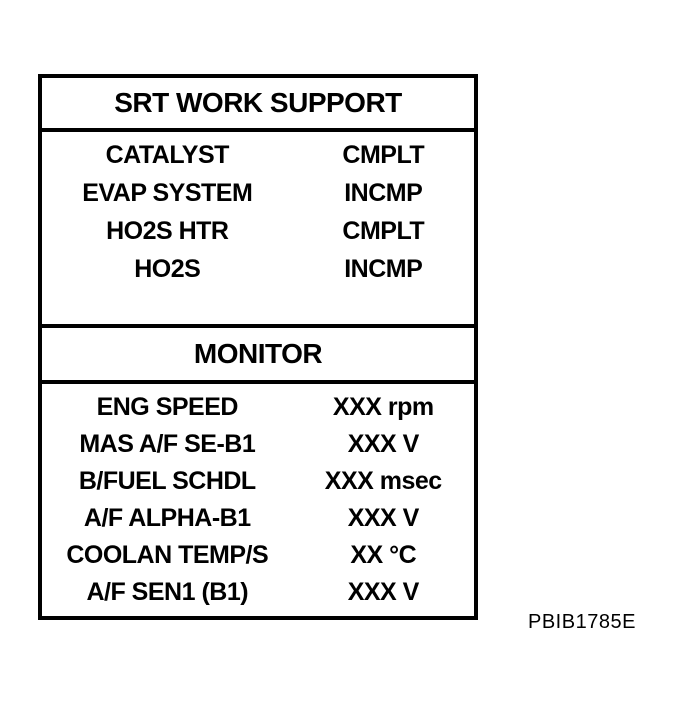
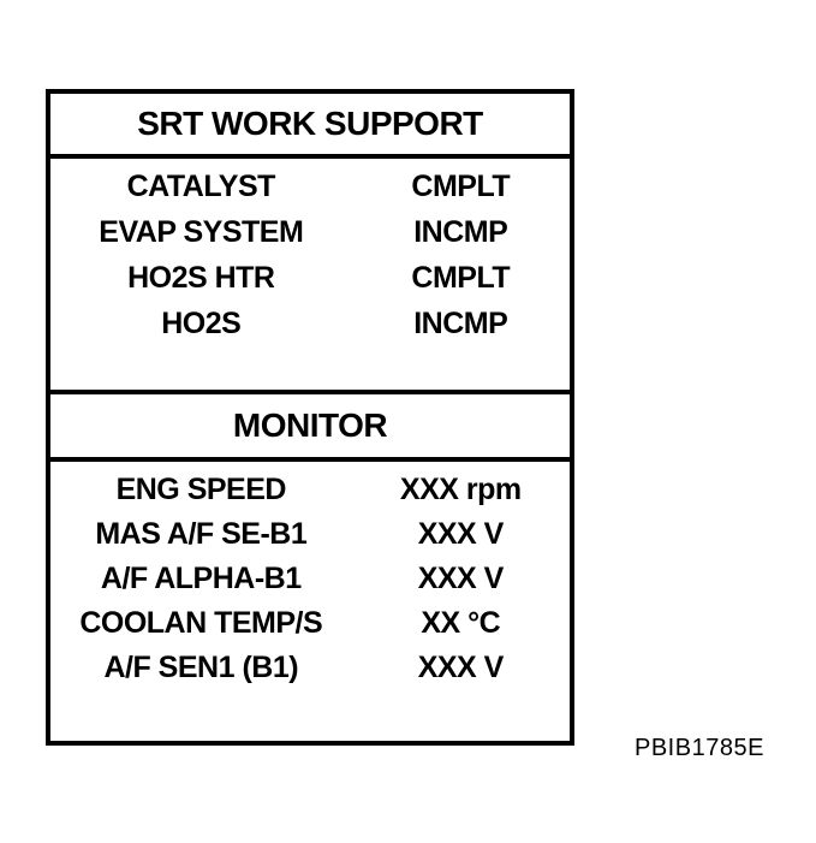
  SRT WORK SUPPORT
  CATALYST
  CMPLT
  EVAP SYSTEM
  INCMP
  HO2S HTR
  CMPLT
  HO2S
  INCMP
  MONITOR
  ENG SPEED
  XXX rpm
  MAS A/F SE-B1
  XXX V
- B/FUEL SCHDL
- XXX msec
  A/F ALPHA-B1
  XXX V
  COOLAN TEMP/S
  XX °C
  A/F SEN1 (B1)
  XXX V
  PBIB1785E
